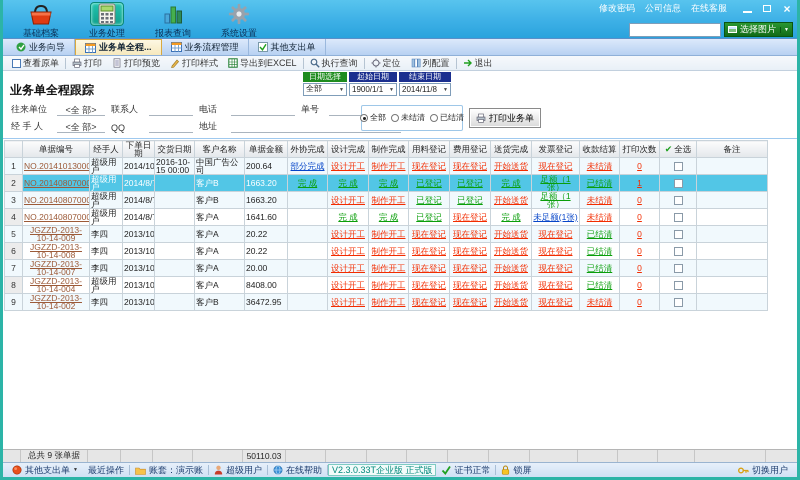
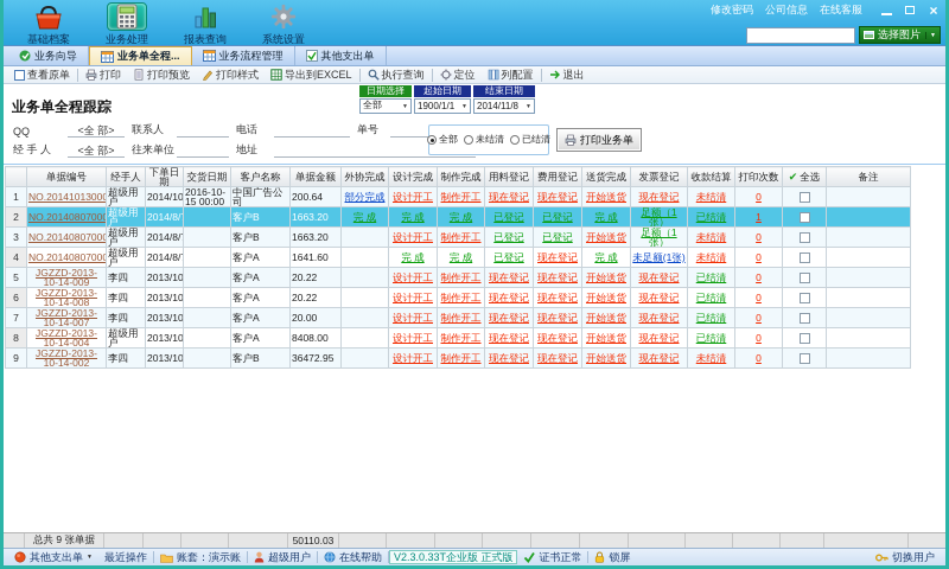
  基础档案
  业务处理
  报表查询
  系统设置
  修改密码
  公司信息
  在线客服
  ×
  选择图片
  业务向导
  业务单全程...
  业务流程管理
  其他支出单
  查看原单
  打印
  打印预览
  打印样式
  导出到EXCEL
  执行查询
  定位
  列配置
  退出
  业务单全程跟踪
  日期选择
  全部
  起始日期
  1900/1/1
  结束日期
  2014/11/8
- 往来单位
+ QQ
  <全 部>
  联系人
  电话
  单号
  经 手 人
  <全 部>
- QQ
+ 往来单位
  地址
  全部
  未结清
  已结清
  打印业务单
  	单据编号	经手人	下单日期	交货日期	客户名称	单据金额	外协完成	设计完成	制作完成	用料登记	费用登记	送货完成	发票登记	收款结算	打印次数	✔ 全选	备注
  1	NO.20141013000	超级用户	2014/10	2016-10-15 00:00	中国广告公司	200.64	部分完成	设计开工	制作开工	现在登记	现在登记	开始送货	现在登记	未结清	0
  2	NO.20140807000	超级用户	2014/8/		客户B	1663.20	完 成	完 成	完 成	已登记	已登记	完 成	足额（1张）	已结清	1
  3	NO.20140807000	超级用户	2014/8/		客户B	1663.20		设计开工	制作开工	已登记	已登记	开始送货	足额（1张）	未结清	0
  4	NO.20140807000	超级用户	2014/8/		客户A	1641.60		完 成	完 成	已登记	现在登记	完 成	未足额(1张)	未结清	0
  5	JGZZD-2013-10-14-009	李四	2013/10		客户A	20.22		设计开工	制作开工	现在登记	现在登记	开始送货	现在登记	已结清	0
  6	JGZZD-2013-10-14-008	李四	2013/10		客户A	20.22		设计开工	制作开工	现在登记	现在登记	开始送货	现在登记	已结清	0
  7	JGZZD-2013-10-14-007	李四	2013/10		客户A	20.00		设计开工	制作开工	现在登记	现在登记	开始送货	现在登记	已结清	0
  8	JGZZD-2013-10-14-004	超级用户	2013/10		客户A	8408.00		设计开工	制作开工	现在登记	现在登记	开始送货	现在登记	已结清	0
  9	JGZZD-2013-10-14-002	李四	2013/10		客户B	36472.95		设计开工	制作开工	现在登记	现在登记	开始送货	现在登记	未结清	0
  总共 9 张单据
  50110.03
  其他支出单
  最近操作
  账套：演示账
  超级用户
  在线帮助
  V2.3.0.33T企业版 正式版
  证书正常
  锁屏
  切换用户
